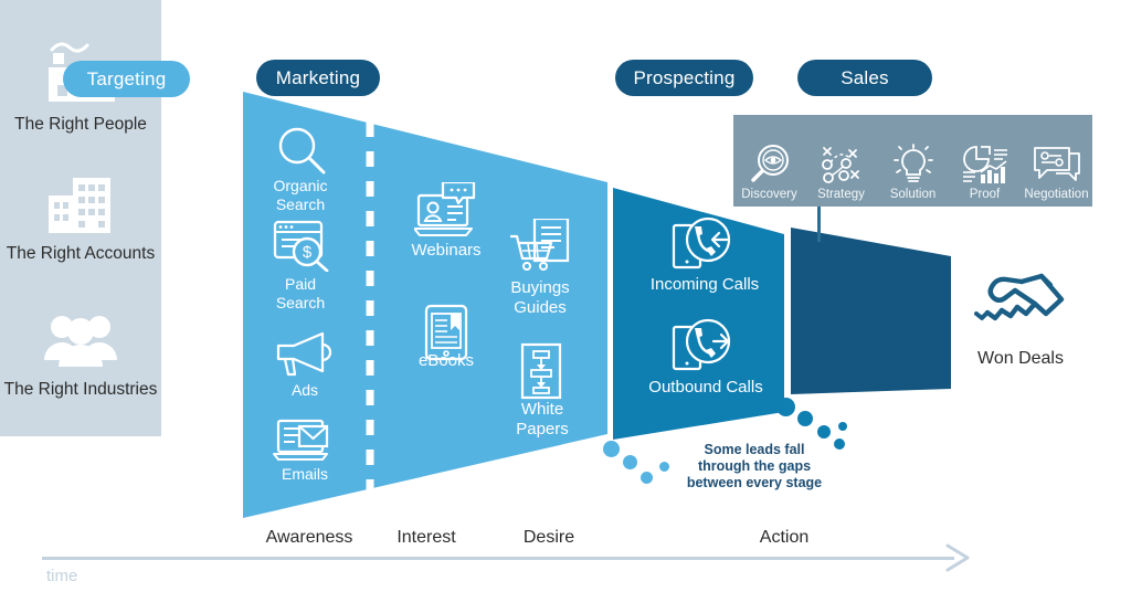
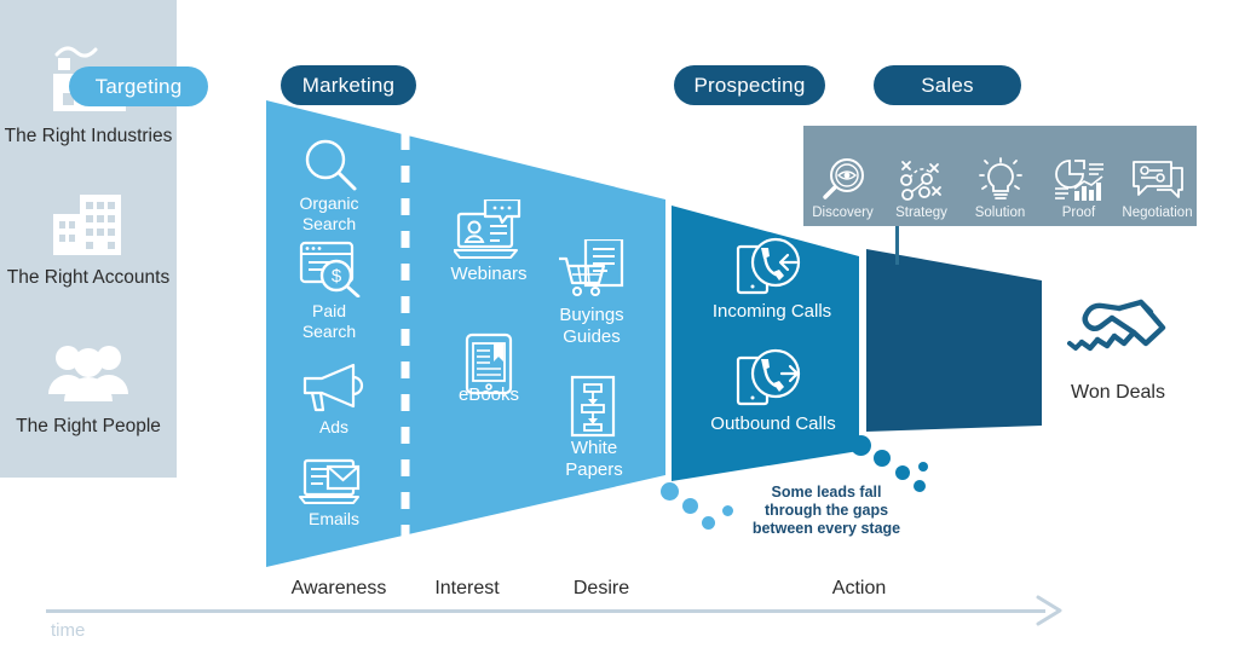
- The Right People
+ The Right Industries
  The Right Accounts
- The Right Industries
+ The Right People
  Targeting
  Marketing
  Organic
  Search
  $
  Paid
  Search
  Ads
  Emails
  Webinars
  eBooks
  Buyings
  Guides
  White
  Papers
  Prospecting
  Incoming Calls
  Outbound Calls
  Some leads fall
  through the gaps
  between every stage
  Sales
  Discovery
  Strategy
  Solution
  Proof
  Negotiation
  Won Deals
  time
  Awareness
  Interest
  Desire
  Action
